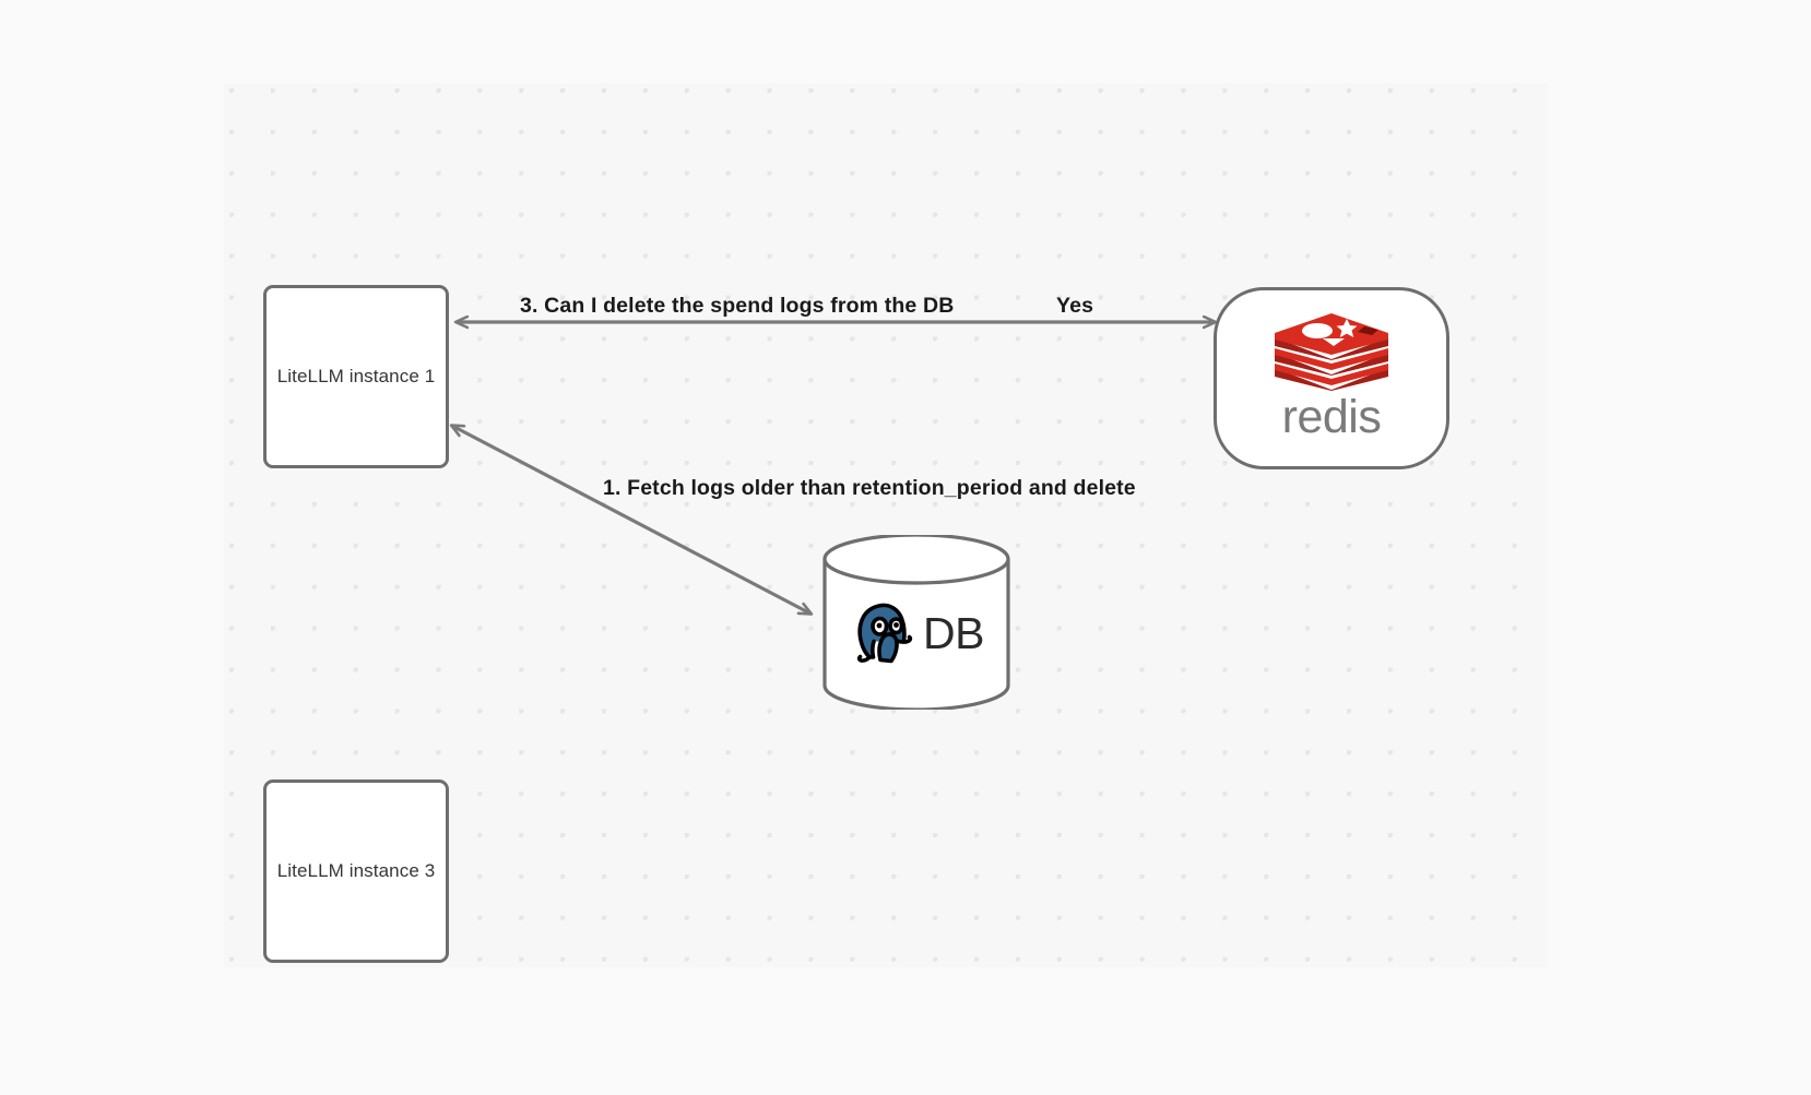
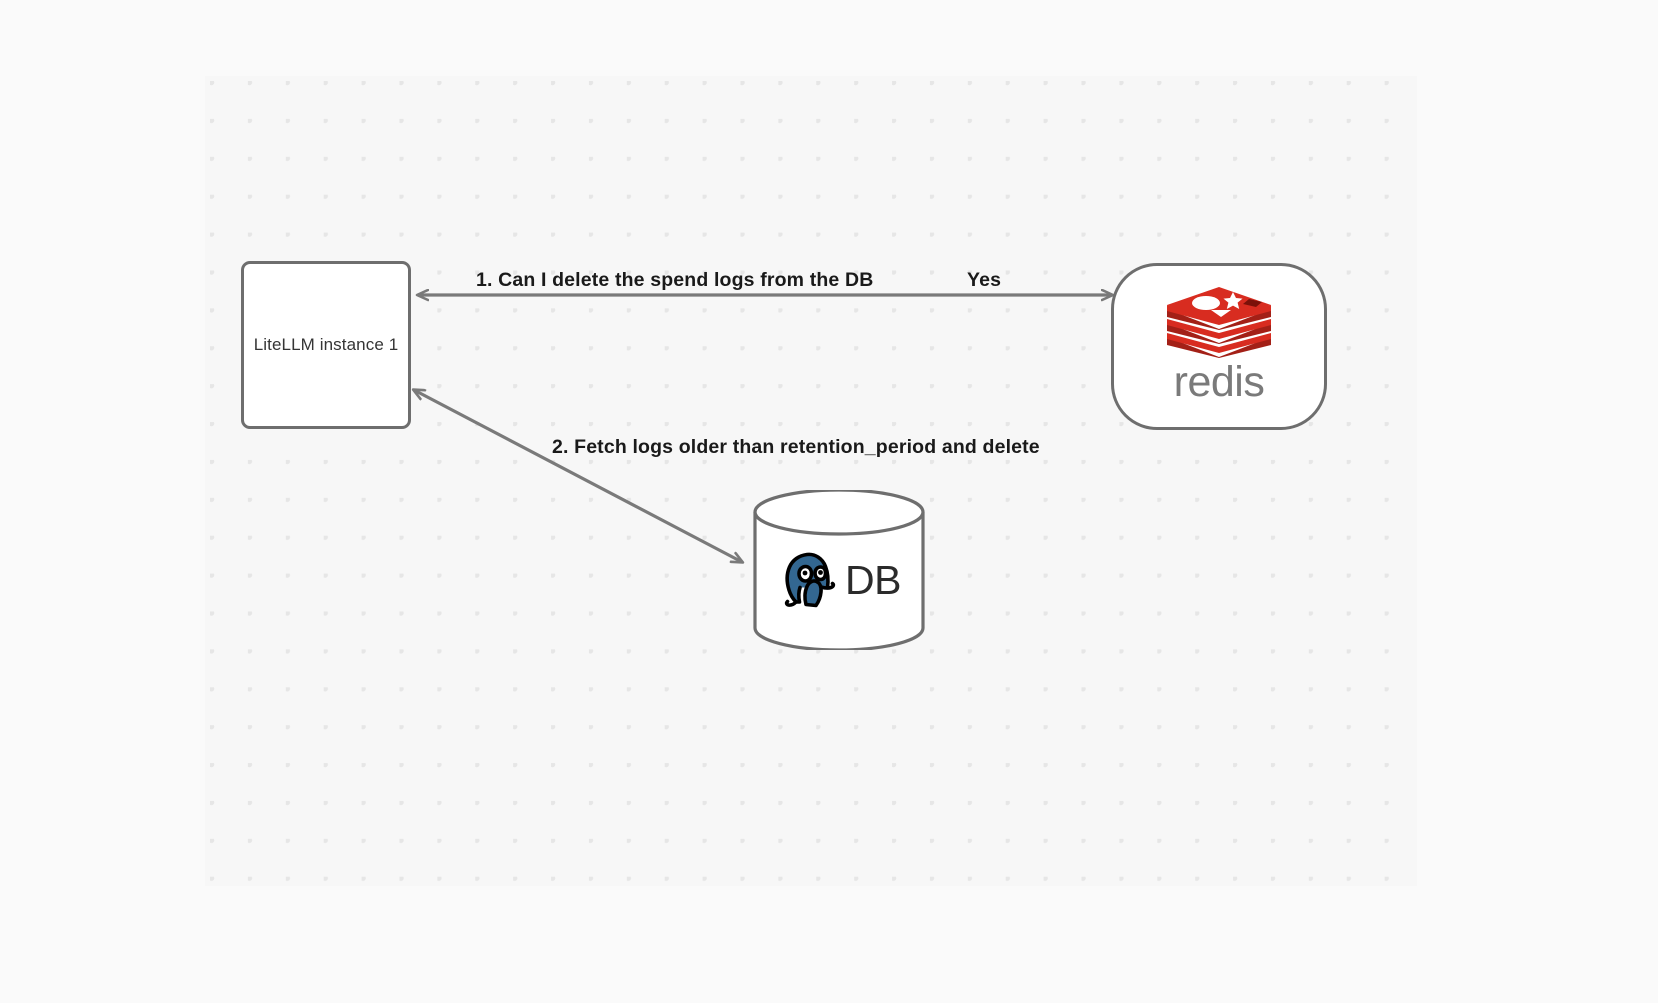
  LiteLLM instance 1
- LiteLLM instance 3
  redis
  DB
- 3. Can I delete the spend logs from the DB
+ 1. Can I delete the spend logs from the DB
  Yes
- 1. Fetch logs older than retention_period and delete
+ 2. Fetch logs older than retention_period and delete
